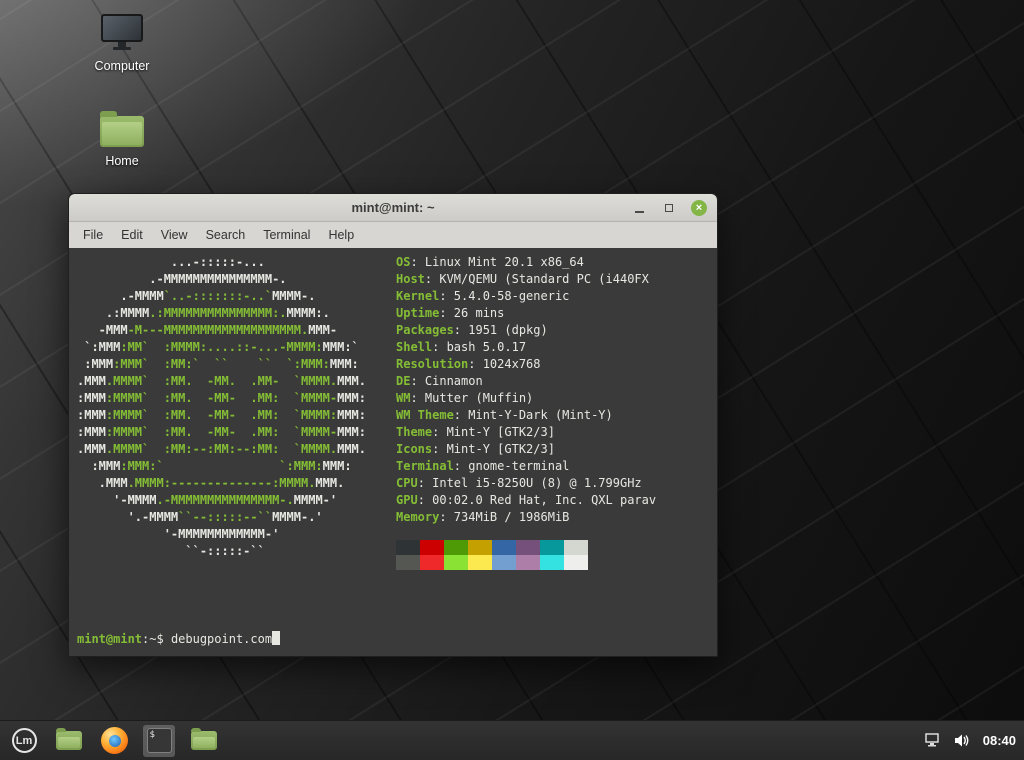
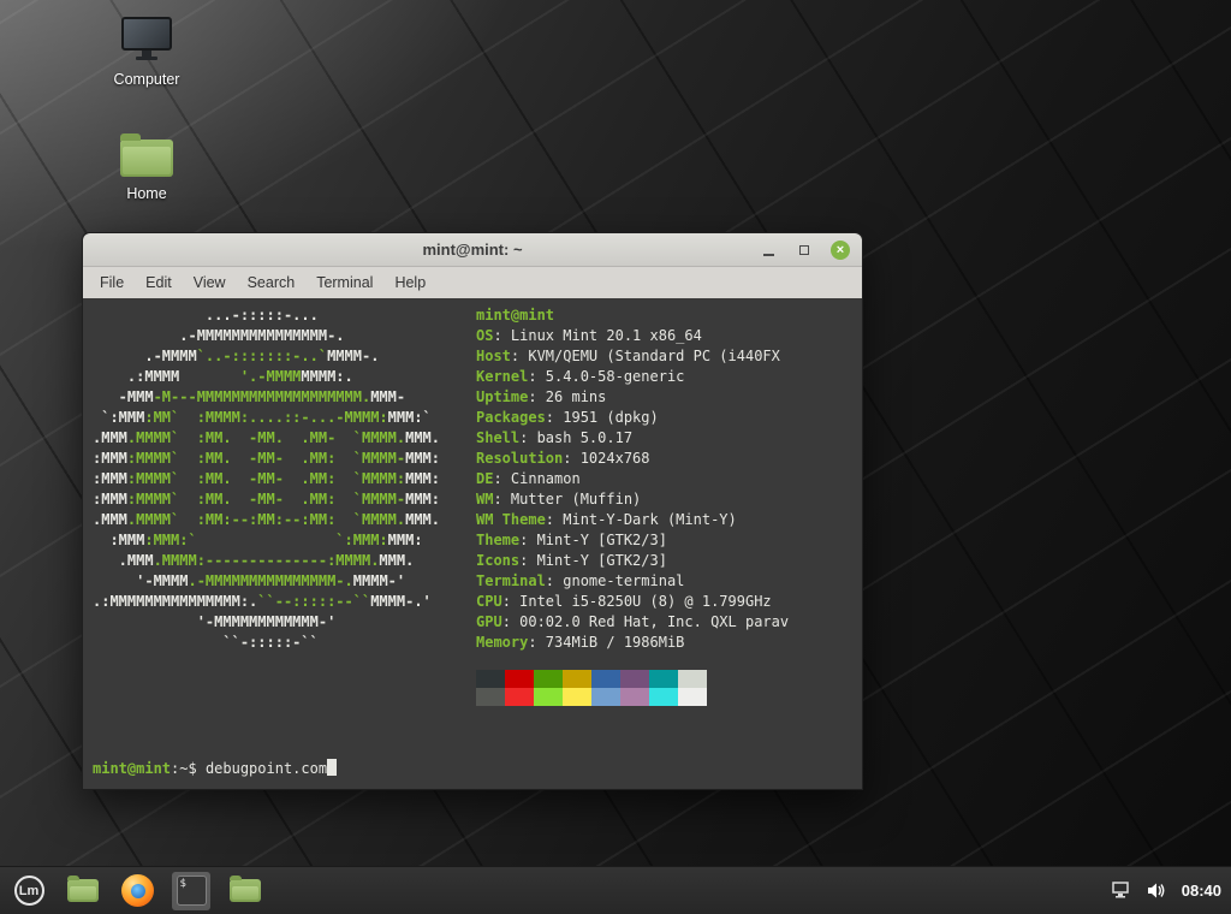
  Computer
  Home
  mint@mint: ~
  ×
  File
  Edit
  View
  Search
  Terminal
  Help
  ...-:::::-...
  .-MMMMMMMMMMMMMMM-.
  .-MMMM`..-:::::::-..`MMMM-.
- .:MMMM.:MMMMMMMMMMMMMMM:.MMMM:.
+ .:MMMM '.-MMMMMMMM:.
  -MMM-M---MMMMMMMMMMMMMMMMMMM.MMM-
  `:MMM:MM` :MMMM:....::-...-MMMM:MMM:`
- :MMM:MMM` :MM:` `` `` `:MMM:MMM:
  .MMM.MMMM` :MM. -MM. .MM- `MMMM.MMM.
  :MMM:MMMM` :MM. -MM- .MM: `MMMM-MMM:
  :MMM:MMMM` :MM. -MM- .MM: `MMMM:MMM:
  :MMM:MMMM` :MM. -MM- .MM: `MMMM-MMM:
  .MMM.MMMM` :MM:--:MM:--:MM: `MMMM.MMM.
  :MMM:MMM:` `:MMM:MMM:
  .MMM.MMMM:--------------:MMMM.MMM.
  '-MMMM.-MMMMMMMMMMMMMMM-.MMMM-'
- '.-MMMM``--:::::--``MMMM-.'
+ .:MMMMMMMMMMMMMMM:.``--:::::--``MMMM-.'
  '-MMMMMMMMMMMM-'
  ``-:::::-``
+ mint@mint
  OS: Linux Mint 20.1 x86_64
  Host: KVM/QEMU (Standard PC (i440FX
  Kernel: 5.4.0-58-generic
  Uptime: 26 mins
  Packages: 1951 (dpkg)
  Shell: bash 5.0.17
  Resolution: 1024x768
  DE: Cinnamon
  WM: Mutter (Muffin)
  WM Theme: Mint-Y-Dark (Mint-Y)
  Theme: Mint-Y [GTK2/3]
  Icons: Mint-Y [GTK2/3]
  Terminal: gnome-terminal
  CPU: Intel i5-8250U (8) @ 1.799GHz
  GPU: 00:02.0 Red Hat, Inc. QXL parav
  Memory: 734MiB / 1986MiB
  mint@mint:~$ debugpoint.com
  Lm
  $
  08:40
